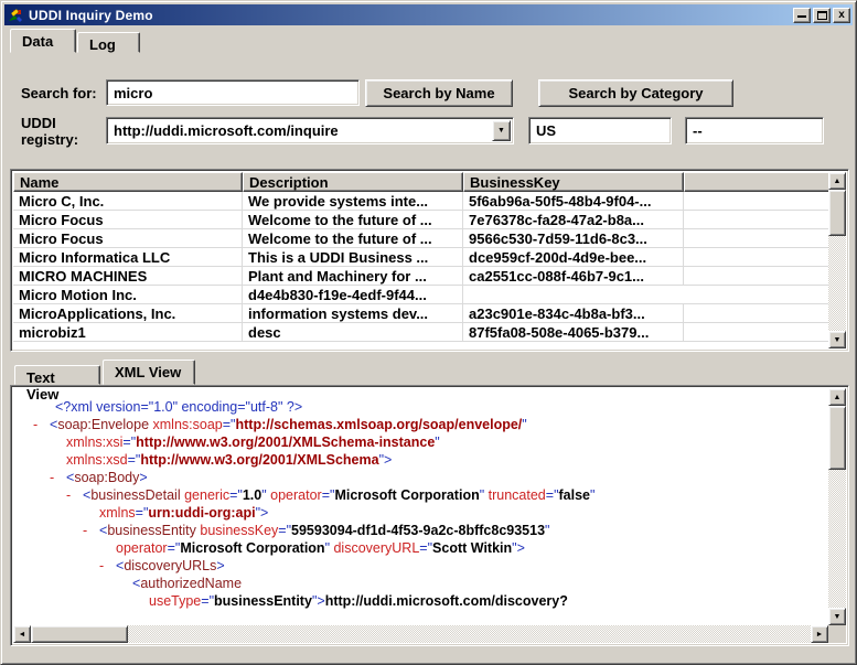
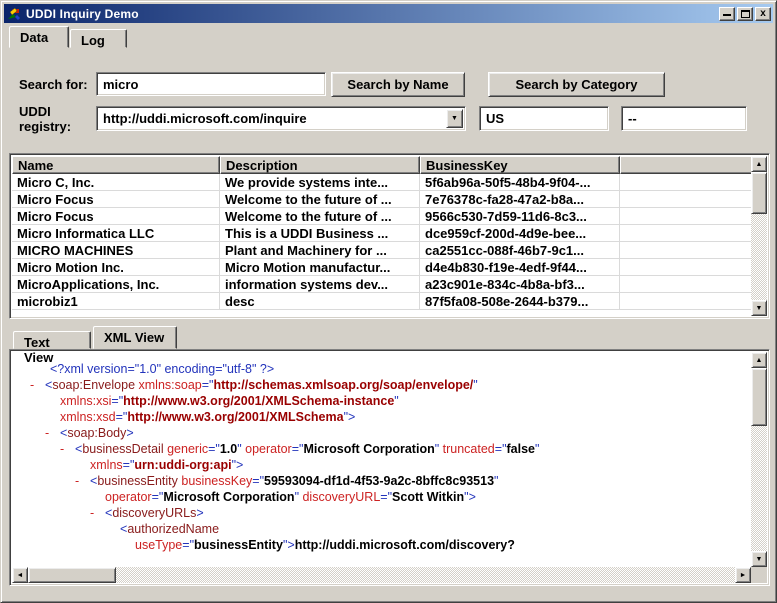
  UDDI Inquiry Demo
  x
  Data
  Log
  Search for:
  micro
  Search by Name
  Search by Category
  UDDI
  registry:
  http://uddi.microsoft.com/inquire
  US
  --
  Name
  Description
  BusinessKey
  Micro C, Inc.
  We provide systems inte...
  5f6ab96a-50f5-48b4-9f04-...
  Micro Focus
  Welcome to the future of ...
  7e76378c-fa28-47a2-b8a...
  Micro Focus
  Welcome to the future of ...
  9566c530-7d59-11d6-8c3...
  Micro Informatica LLC
  This is a UDDI Business ...
  dce959cf-200d-4d9e-bee...
  MICRO MACHINES
  Plant and Machinery for ...
  ca2551cc-088f-46b7-9c1...
  Micro Motion Inc.
+ Micro Motion manufactur...
  d4e4b830-f19e-4edf-9f44...
  MicroApplications, Inc.
  information systems dev...
  a23c901e-834c-4b8a-bf3...
  microbiz1
  desc
- 87f5fa08-508e-4065-b379...
+ 87f5fa08-508e-2644-b379...
  Text View
  XML View
  <?xml version="1.0" encoding="utf-8" ?>
  - <soap:Envelope xmlns:soap="http://schemas.xmlsoap.org/soap/envelope/"
  xmlns:xsi="http://www.w3.org/2001/XMLSchema-instance"
  xmlns:xsd="http://www.w3.org/2001/XMLSchema">
  - <soap:Body>
  - <businessDetail generic="1.0" operator="Microsoft Corporation" truncated="false"
  xmlns="urn:uddi-org:api">
  - <businessEntity businessKey="59593094-df1d-4f53-9a2c-8bffc8c93513"
  operator="Microsoft Corporation" discoveryURL="Scott Witkin">
  - <discoveryURLs>
  <authorizedName
  useType="businessEntity">http://uddi.microsoft.com/discovery?
